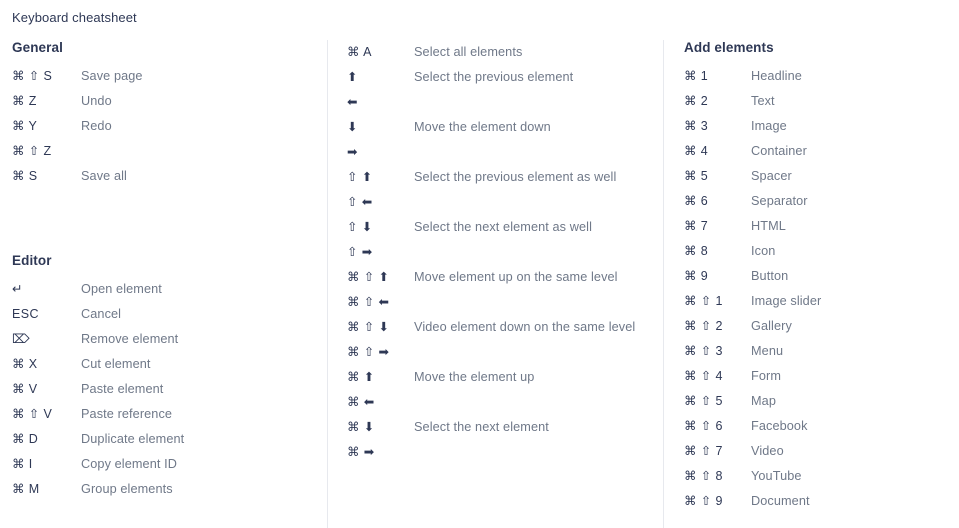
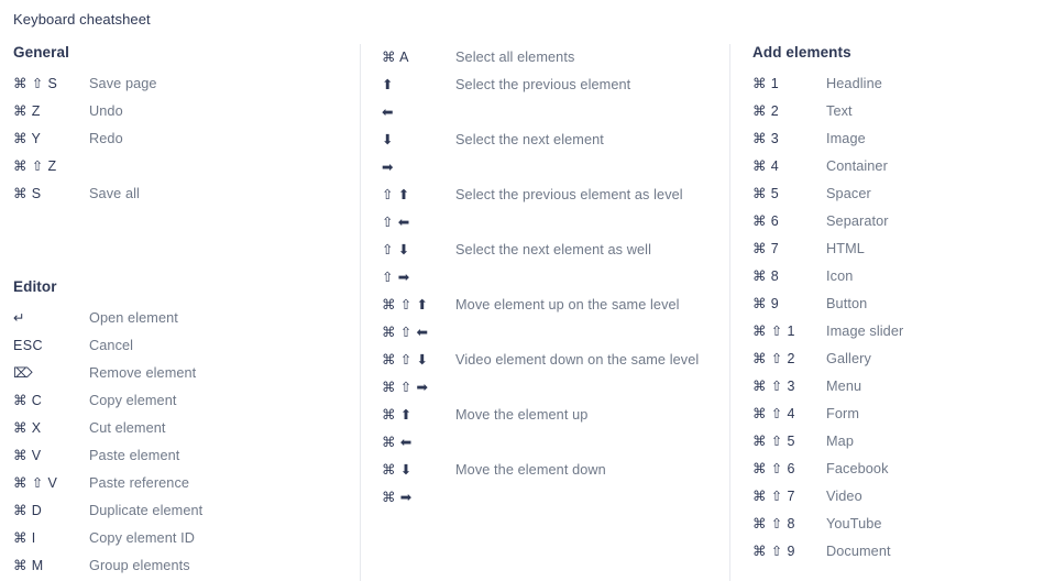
  Keyboard cheatsheet
  General
  ⌘ ⇧ S
  Save page
  ⌘ Z
  Undo
  ⌘ Y
  Redo
  ⌘ ⇧ Z
  ⌘ S
  Save all
  Editor
  ↵
  Open element
  ESC
  Cancel
  ⌦
  Remove element
+ ⌘ C
+ Copy element
  ⌘ X
  Cut element
  ⌘ V
  Paste element
  ⌘ ⇧ V
  Paste reference
  ⌘ D
  Duplicate element
  ⌘ I
  Copy element ID
  ⌘ M
  Group elements
  ⌘ A
  Select all elements
  ⬆
  Select the previous element
  ⬅
  ⬇
- Move the element down
+ Select the next element
  ➡
  ⇧ ⬆
- Select the previous element as well
+ Select the previous element as level
  ⇧ ⬅
  ⇧ ⬇
  Select the next element as well
  ⇧ ➡
  ⌘ ⇧ ⬆
  Move element up on the same level
  ⌘ ⇧ ⬅
  ⌘ ⇧ ⬇
  Video element down on the same level
  ⌘ ⇧ ➡
  ⌘ ⬆
  Move the element up
  ⌘ ⬅
  ⌘ ⬇
- Select the next element
+ Move the element down
  ⌘ ➡
  Add elements
  ⌘ 1
  Headline
  ⌘ 2
  Text
  ⌘ 3
  Image
  ⌘ 4
  Container
  ⌘ 5
  Spacer
  ⌘ 6
  Separator
  ⌘ 7
  HTML
  ⌘ 8
  Icon
  ⌘ 9
  Button
  ⌘ ⇧ 1
  Image slider
  ⌘ ⇧ 2
  Gallery
  ⌘ ⇧ 3
  Menu
  ⌘ ⇧ 4
  Form
  ⌘ ⇧ 5
  Map
  ⌘ ⇧ 6
  Facebook
  ⌘ ⇧ 7
  Video
  ⌘ ⇧ 8
  YouTube
  ⌘ ⇧ 9
  Document
